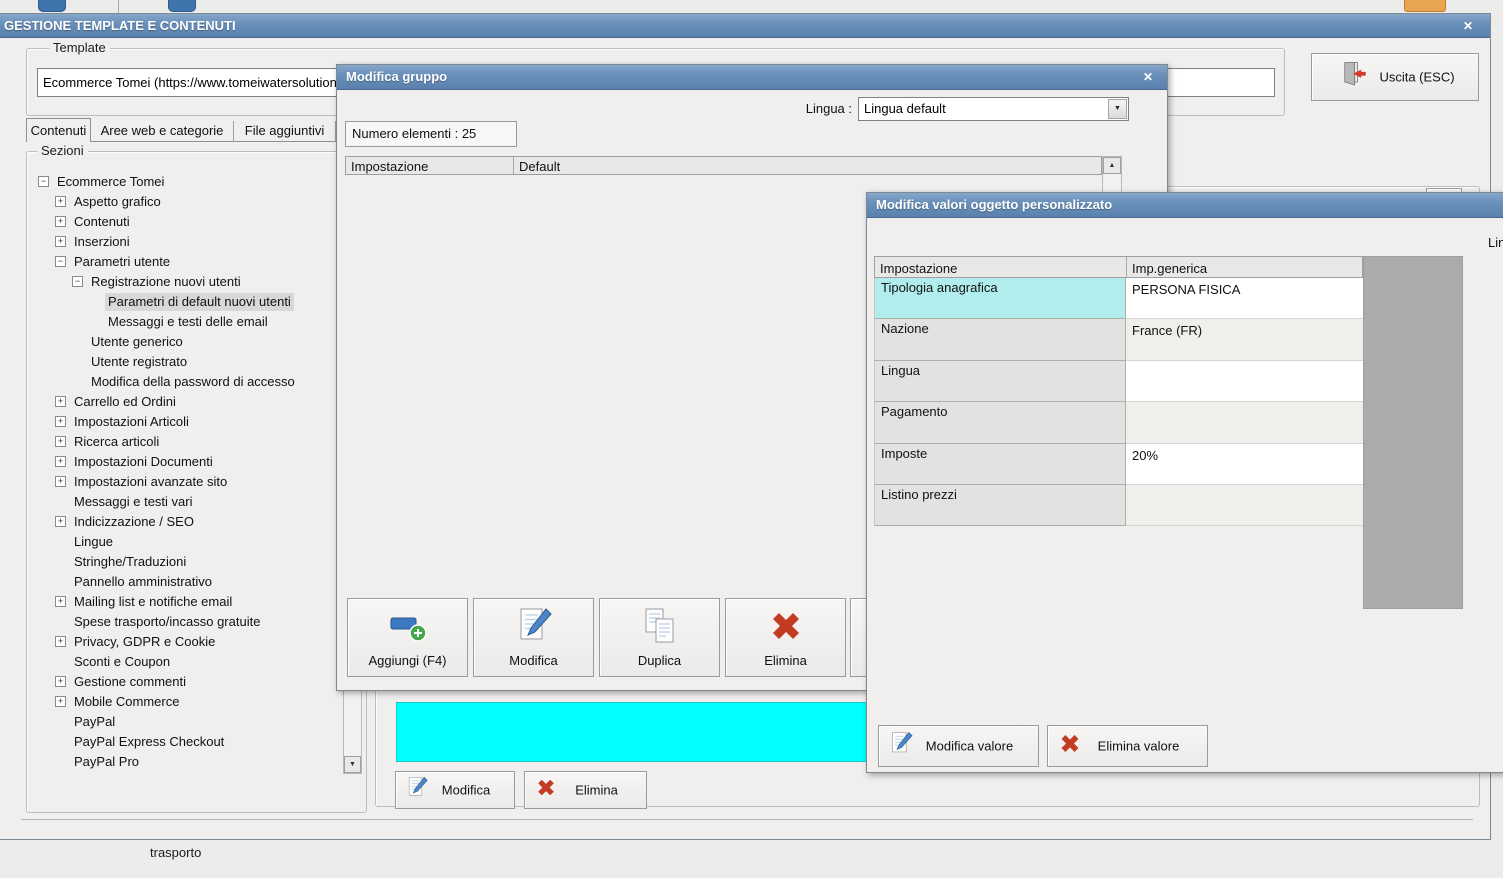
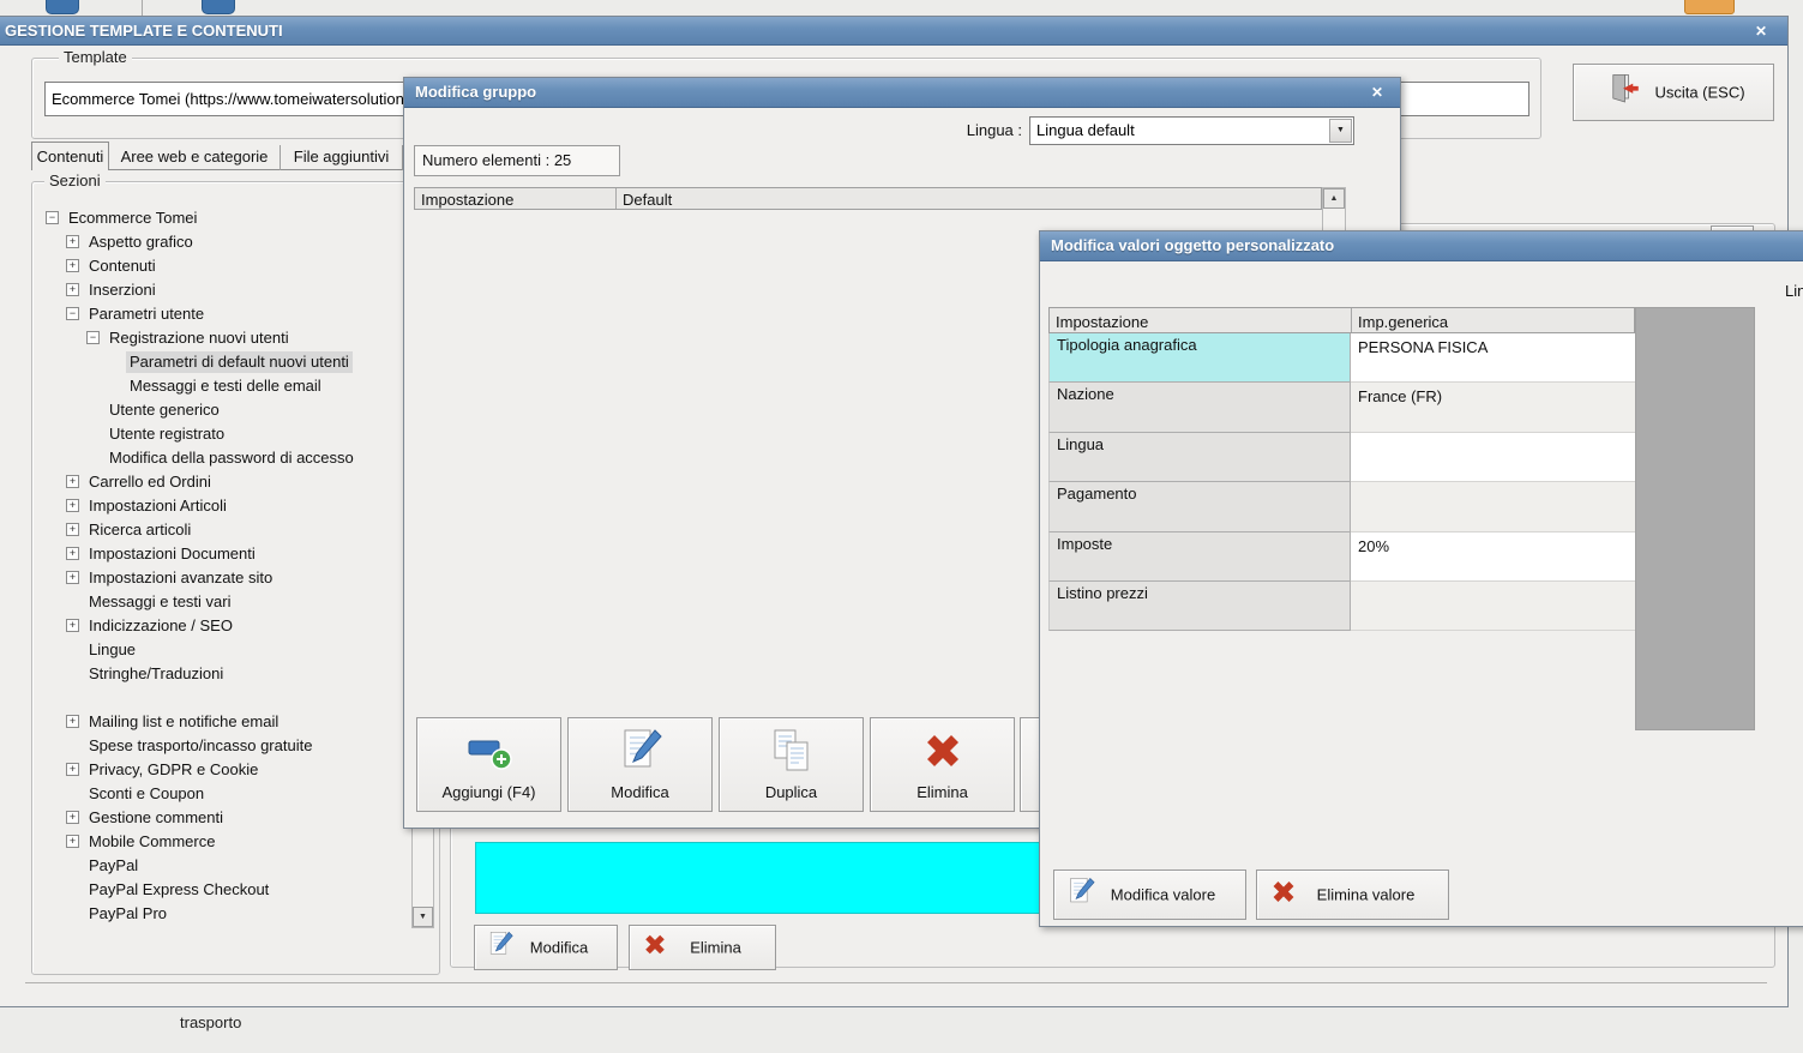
  GESTIONE TEMPLATE E CONTENUTI
  ✕
  Template
  Ecommerce Tomei (https://www.tomeiwatersolution
  Contenuti
  Aree web e categorie
  File aggiuntivi
  Sezioni
  −
  Ecommerce Tomei
  +
  Aspetto grafico
  +
  Contenuti
  +
  Inserzioni
  −
  Parametri utente
  −
  Registrazione nuovi utenti
  Parametri di default nuovi utenti
  Messaggi e testi delle email
  Utente generico
  Utente registrato
  Modifica della password di accesso
  +
  Carrello ed Ordini
  +
  Impostazioni Articoli
  +
  Ricerca articoli
  +
  Impostazioni Documenti
  +
  Impostazioni avanzate sito
  Messaggi e testi vari
  +
  Indicizzazione / SEO
  Lingue
  Stringhe/Traduzioni
- Pannello amministrativo
  +
  Mailing list e notifiche email
  Spese trasporto/incasso gratuite
  +
  Privacy, GDPR e Cookie
  Sconti e Coupon
  +
  Gestione commenti
  +
  Mobile Commerce
  PayPal
  PayPal Express Checkout
  PayPal Pro
  Modifica
  Elimina
  Uscita (ESC)
  trasporto
  Modifica gruppo
  ✕
  Lingua :
  Lingua default
  Numero elementi : 25
  Impostazione
  Default
  Aggiungi (F4)
  Modifica
  Duplica
  Elimina
  Modifica valori oggetto personalizzato
  Impostazione
  Imp.generica
  Tipologia anagrafica
  PERSONA FISICA
  Nazione
  France (FR)
  Lingua
  Pagamento
  Imposte
  20%
  Listino prezzi
  Modifica valore
  Elimina valore
